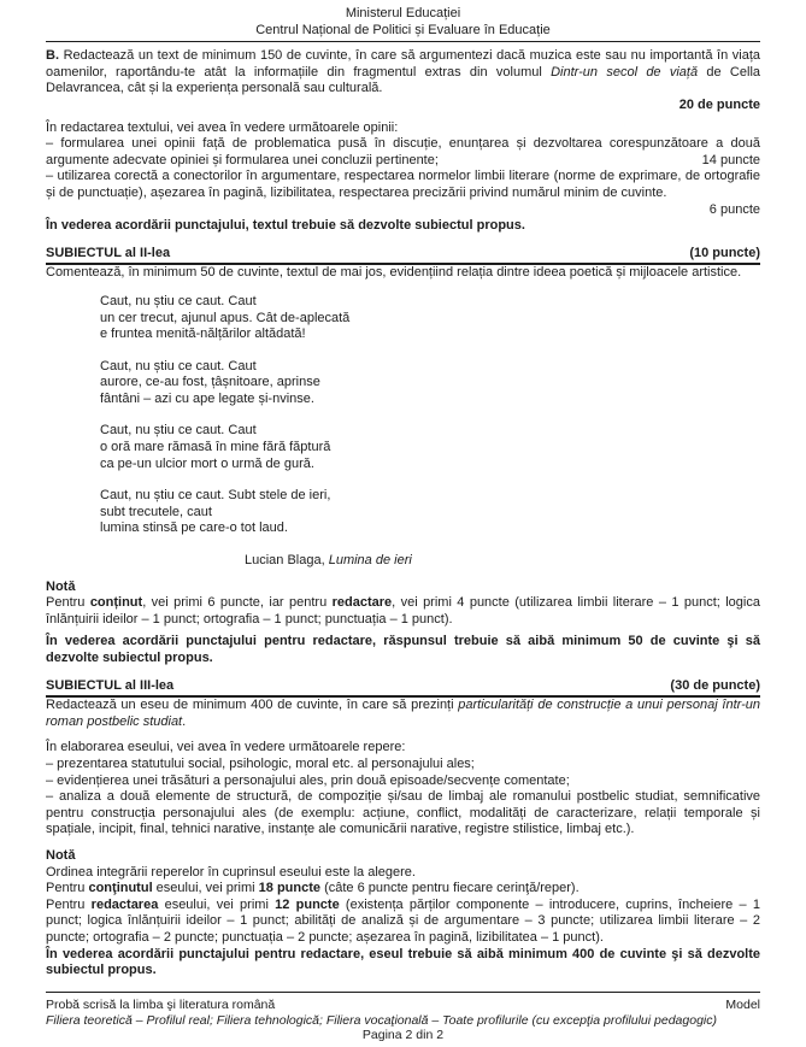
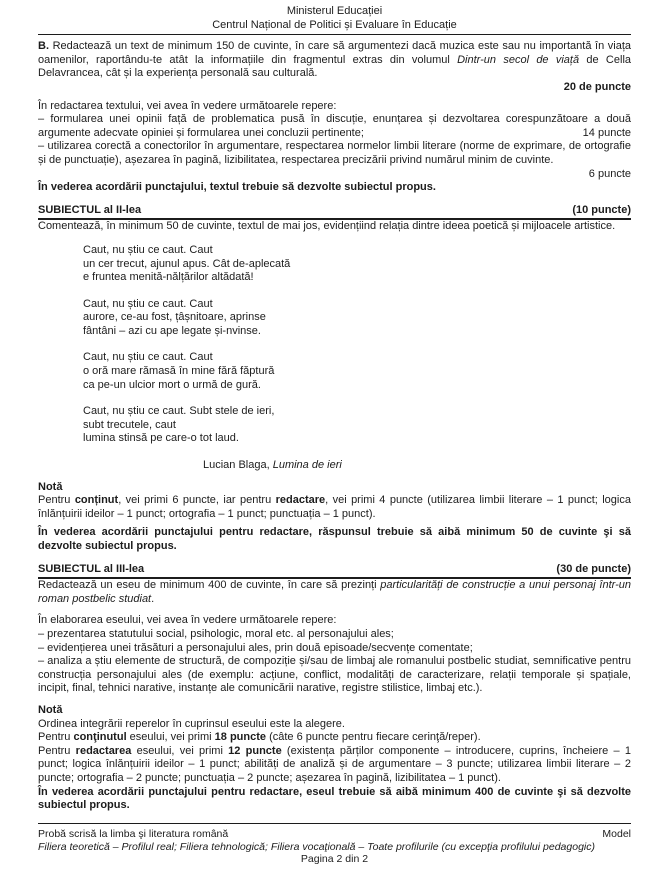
  Ministerul Educației
  Centrul Național de Politici și Evaluare în Educație
  B. Redactează un text de minimum 150 de cuvinte, în care să argumentezi dacă muzica este sau nu importantă în viața oamenilor, raportându-te atât la informațiile din fragmentul extras din volumul Dintr-un secol de viață de Cella Delavrancea, cât și la experiența personală sau culturală.
  20 de puncte
- În redactarea textului, vei avea în vedere următoarele opinii:
+ În redactarea textului, vei avea în vedere următoarele repere:
  – formularea unei opinii față de problematica pusă în discuție, enunțarea și dezvoltarea corespunzătoare a două argumente adecvate opiniei și formularea unei concluzii pertinente;
  14 puncte
  – utilizarea corectă a conectorilor în argumentare, respectarea normelor limbii literare (norme de exprimare, de ortografie și de punctuație), așezarea în pagină, lizibilitatea, respectarea precizării privind numărul minim de cuvinte.
  6 puncte
  În vederea acordării punctajului, textul trebuie să dezvolte subiectul propus.
  SUBIECTUL al II-lea
  (10 puncte)
  Comentează, în minimum 50 de cuvinte, textul de mai jos, evidențiind relația dintre ideea poetică și mijloacele artistice.
  Caut, nu știu ce caut. Caut
  un cer trecut, ajunul apus. Cât de-aplecată
  e fruntea menită-nălțărilor altădată!
  Caut, nu știu ce caut. Caut
  aurore, ce-au fost, țâșnitoare, aprinse
  fântâni – azi cu ape legate și-nvinse.
  Caut, nu știu ce caut. Caut
  o oră mare rămasă în mine fără făptură
  ca pe-un ulcior mort o urmă de gură.
  Caut, nu știu ce caut. Subt stele de ieri,
  subt trecutele, caut
  lumina stinsă pe care-o tot laud.
  Lucian Blaga, Lumina de ieri
  Notă
  Pentru conținut, vei primi 6 puncte, iar pentru redactare, vei primi 4 puncte (utilizarea limbii literare – 1 punct; logica înlănțuirii ideilor – 1 punct; ortografia – 1 punct; punctuația – 1 punct).
  În vederea acordării punctajului pentru redactare, răspunsul trebuie să aibă minimum 50 de cuvinte şi să dezvolte subiectul propus.
  SUBIECTUL al III-lea
  (30 de puncte)
  Redactează un eseu de minimum 400 de cuvinte, în care să prezinți particularități de construcție a unui personaj într-un roman postbelic studiat.
  În elaborarea eseului, vei avea în vedere următoarele repere:
  – prezentarea statutului social, psihologic, moral etc. al personajului ales;
  – evidențierea unei trăsături a personajului ales, prin două episoade/secvențe comentate;
- – analiza a două elemente de structură, de compoziție și/sau de limbaj ale romanului postbelic studiat, semnificative pentru construcția personajului ales (de exemplu: acțiune, conflict, modalități de caracterizare, relații temporale și spațiale, incipit, final, tehnici narative, instanțe ale comunicării narative, registre stilistice, limbaj etc.).
+ – analiza a știu elemente de structură, de compoziție și/sau de limbaj ale romanului postbelic studiat, semnificative pentru construcția personajului ales (de exemplu: acțiune, conflict, modalități de caracterizare, relații temporale și spațiale, incipit, final, tehnici narative, instanțe ale comunicării narative, registre stilistice, limbaj etc.).
  Notă
  Ordinea integrării reperelor în cuprinsul eseului este la alegere.
  Pentru conţinutul eseului, vei primi 18 puncte (câte 6 puncte pentru fiecare cerinţă/reper).
  Pentru redactarea eseului, vei primi 12 puncte (existența părților componente – introducere, cuprins, încheiere – 1 punct; logica înlănțuirii ideilor – 1 punct; abilități de analiză și de argumentare – 3 puncte; utilizarea limbii literare – 2 puncte; ortografia – 2 puncte; punctuația – 2 puncte; așezarea în pagină, lizibilitatea – 1 punct).
  În vederea acordării punctajului pentru redactare, eseul trebuie să aibă minimum 400 de cuvinte şi să dezvolte subiectul propus.
  Probă scrisă la limba şi literatura română
  Model
  Filiera teoretică – Profilul real; Filiera tehnologică; Filiera vocaţională – Toate profilurile (cu excepţia profilului pedagogic)
  Pagina 2 din 2
